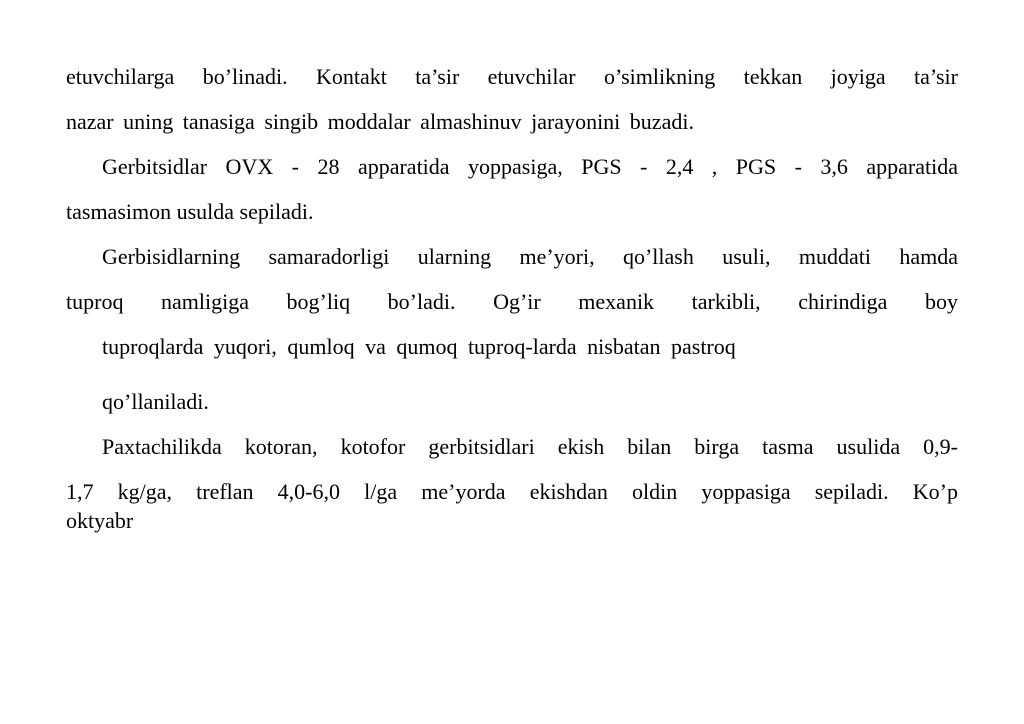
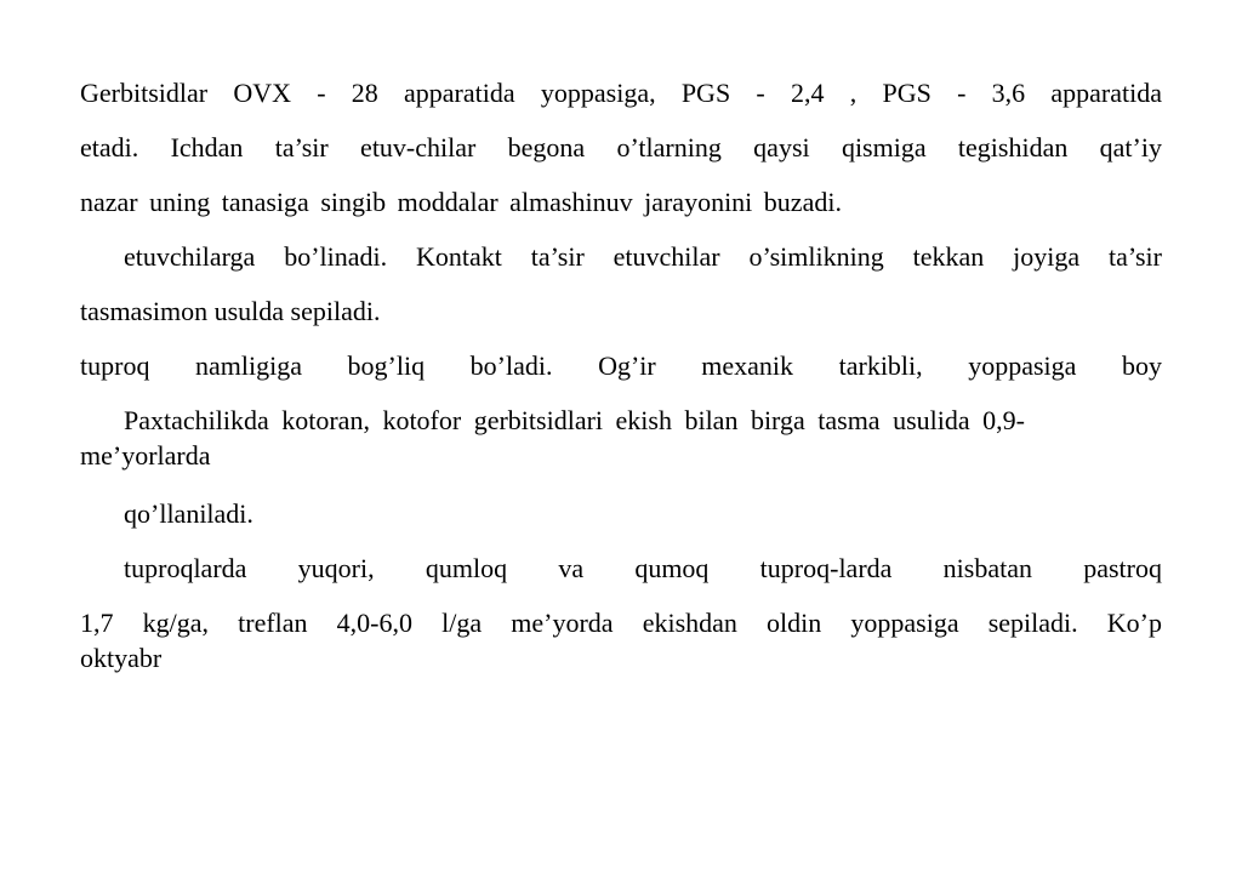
- etuvchilarga bo’linadi. Kontakt ta’sir etuvchilar o’simlikning tekkan joyiga ta’sir
+ Gerbitsidlar OVX - 28 apparatida yoppasiga, PGS - 2,4 , PGS - 3,6 apparatida
+ etadi. Ichdan ta’sir etuv-chilar begona o’tlarning qaysi qismiga tegishidan qat’iy
  nazar uning tanasiga singib moddalar almashinuv jarayonini buzadi.
- Gerbitsidlar OVX - 28 apparatida yoppasiga, PGS - 2,4 , PGS - 3,6 apparatida
+ etuvchilarga bo’linadi. Kontakt ta’sir etuvchilar o’simlikning tekkan joyiga ta’sir
  tasmasimon usulda sepiladi.
- Gerbisidlarning samaradorligi ularning me’yori, qo’llash usuli, muddati hamda
- tuproq namligiga bog’liq bo’ladi. Og’ir mexanik tarkibli, chirindiga boy
+ tuproq namligiga bog’liq bo’ladi. Og’ir mexanik tarkibli, yoppasiga boy
- tuproqlarda yuqori, qumloq va qumoq tuproq-larda nisbatan pastroq
+ Paxtachilikda kotoran, kotofor gerbitsidlari ekish bilan birga tasma usulida 0,9-
+ me’yorlarda
  qo’llaniladi.
- Paxtachilikda kotoran, kotofor gerbitsidlari ekish bilan birga tasma usulida 0,9-
+ tuproqlarda yuqori, qumloq va qumoq tuproq-larda nisbatan pastroq
  1,7 kg/ga, treflan 4,0-6,0 l/ga me’yorda ekishdan oldin yoppasiga sepiladi. Ko’p
  oktyabr
